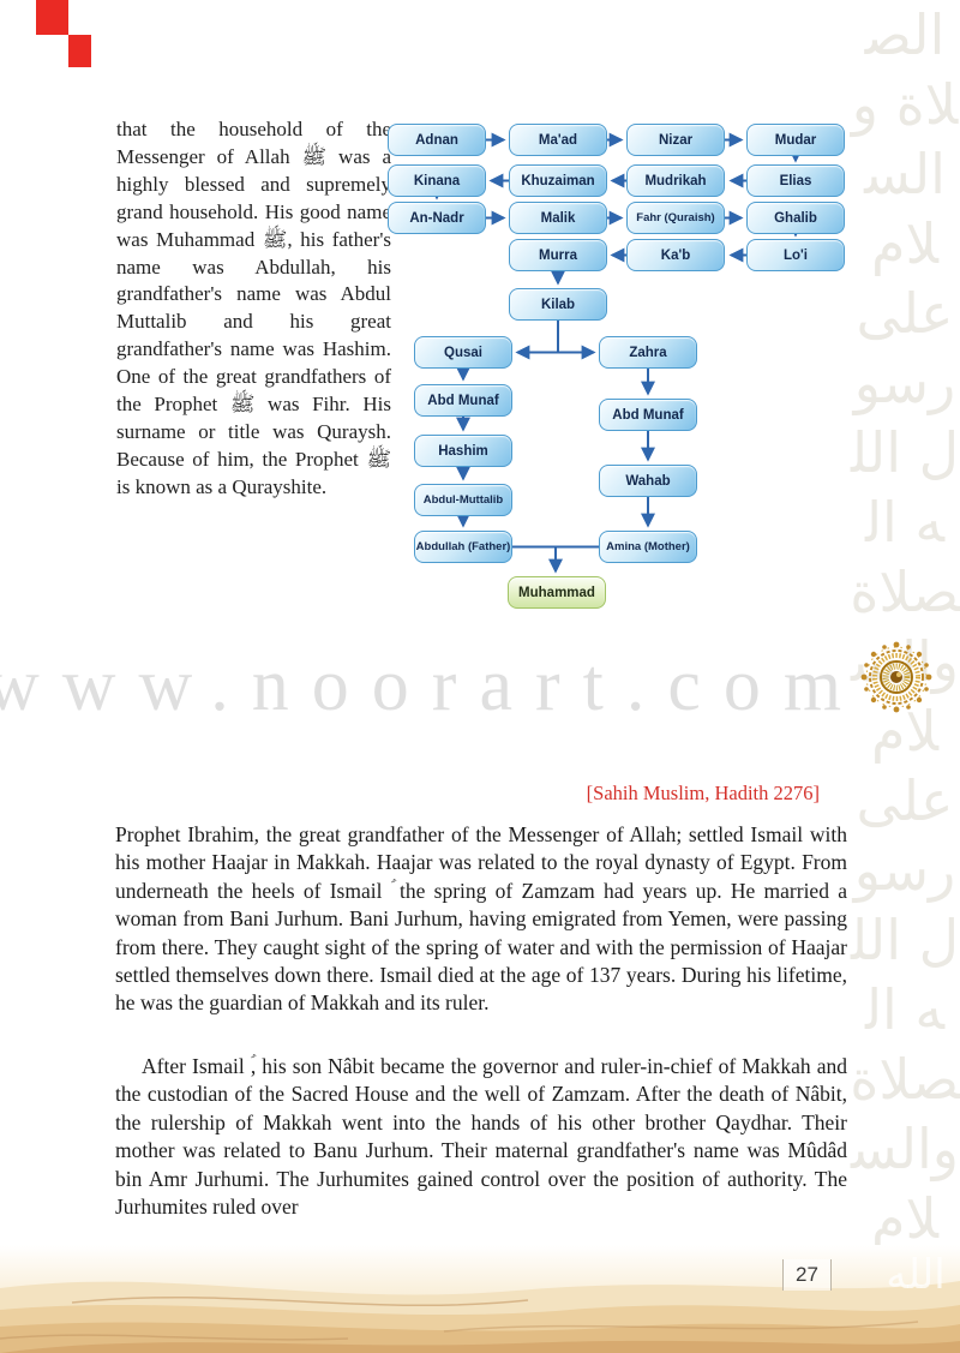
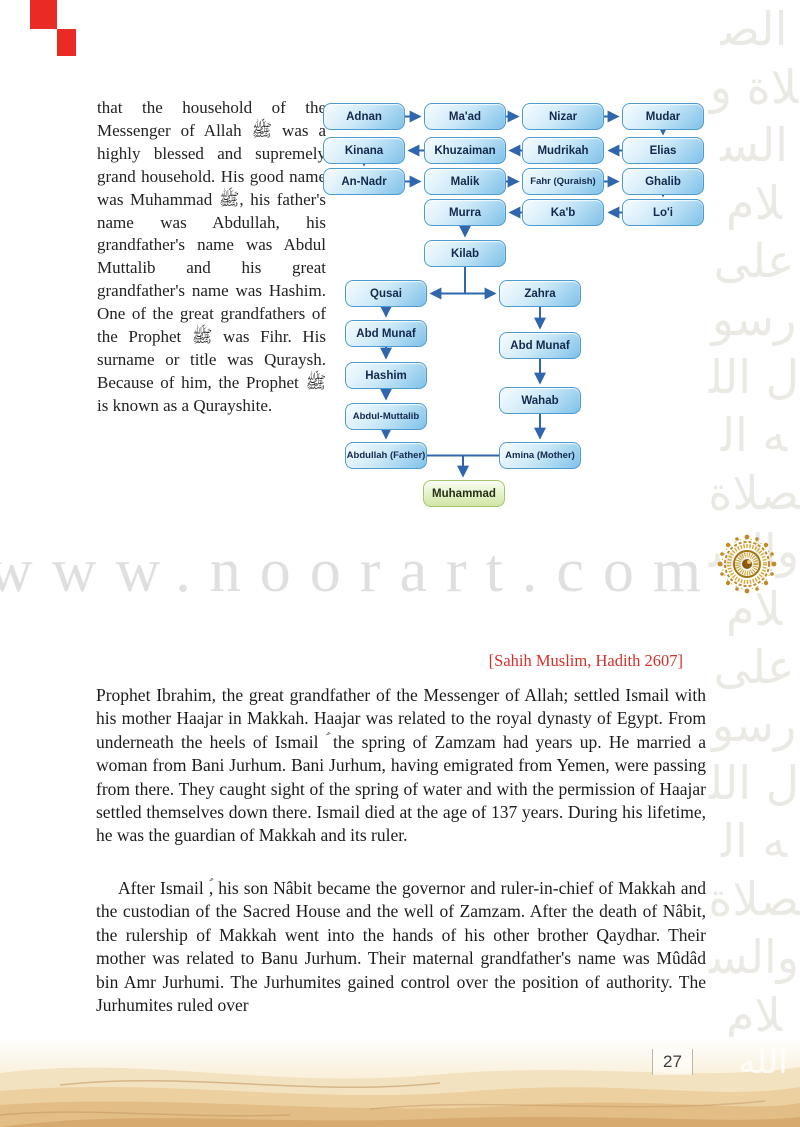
  الصلاة والسلام على رسول الله الصلاة والام على رسول الله الصلاة والسلام
  that the household of the Messenger of Allah ﷺ was a highly blessed and supremely grand household. His good nam was Muhammad ﷺ, his father's name was Abdullah, his grandfather's name was Abdul Muttalib and his great grandfather's name was Hashim. One of the great grandfathers of the Prophet ﷺ was Fihr. His surname or title was Quraysh. Because of him, the Prophet ﷺ is known as a Qurayshite.
  Adnan
  Ma'ad
  Nizar
  Mudar
  Kinana
  Khuzaiman
  Mudrikah
  Elias
  An-Nadr
  Malik
  Fahr (Quraish)
  Ghalib
  Murra
  Ka'b
  Lo'i
  Kilab
  Qusai
  Zahra
  Abd Munaf
  Abd Munaf
  Hashim
  Wahab
  Abdul-Muttalib
  Abdullah (Father)
  Amina (Mother)
  Muhammad
- [Sahih Muslim, Hadith 2276]
+ [Sahih Muslim, Hadith 2607]
  Prophet Ibrahim, the great grandfather of the Messenger of Allah; settled Ismail with his mother Haajar in Makkah. Haajar was related to the royal dynasty of Egypt. From underneath the heels of Ismail ؑ the spring of Zamzam had years up. He married a woman from Bani Jurhum. Bani Jurhum, having emigrated from Yemen, were passing from there. They caught sight of the spring of water and with the permission of Haajar settled themselves down there. Ismail died at the age of 137 years. During his lifetime, he was the guardian of Makkah and its ruler.
  After Ismail ؑ, his son Nâbit became the governor and ruler-in-chief of Makkah and the custodian of the Sacred House and the well of Zamzam. After the death of Nâbit, the rulership of Makkah went into the hands of his other brother Qaydhar. Their mother was related to Banu Jurhum. Their maternal grandfather's name was Mûdâd bin Amr Jurhumi. The Jurhumites gained control over the position of authority. The Jurhumites ruled over
  www.noorart.com
  الله
  27
